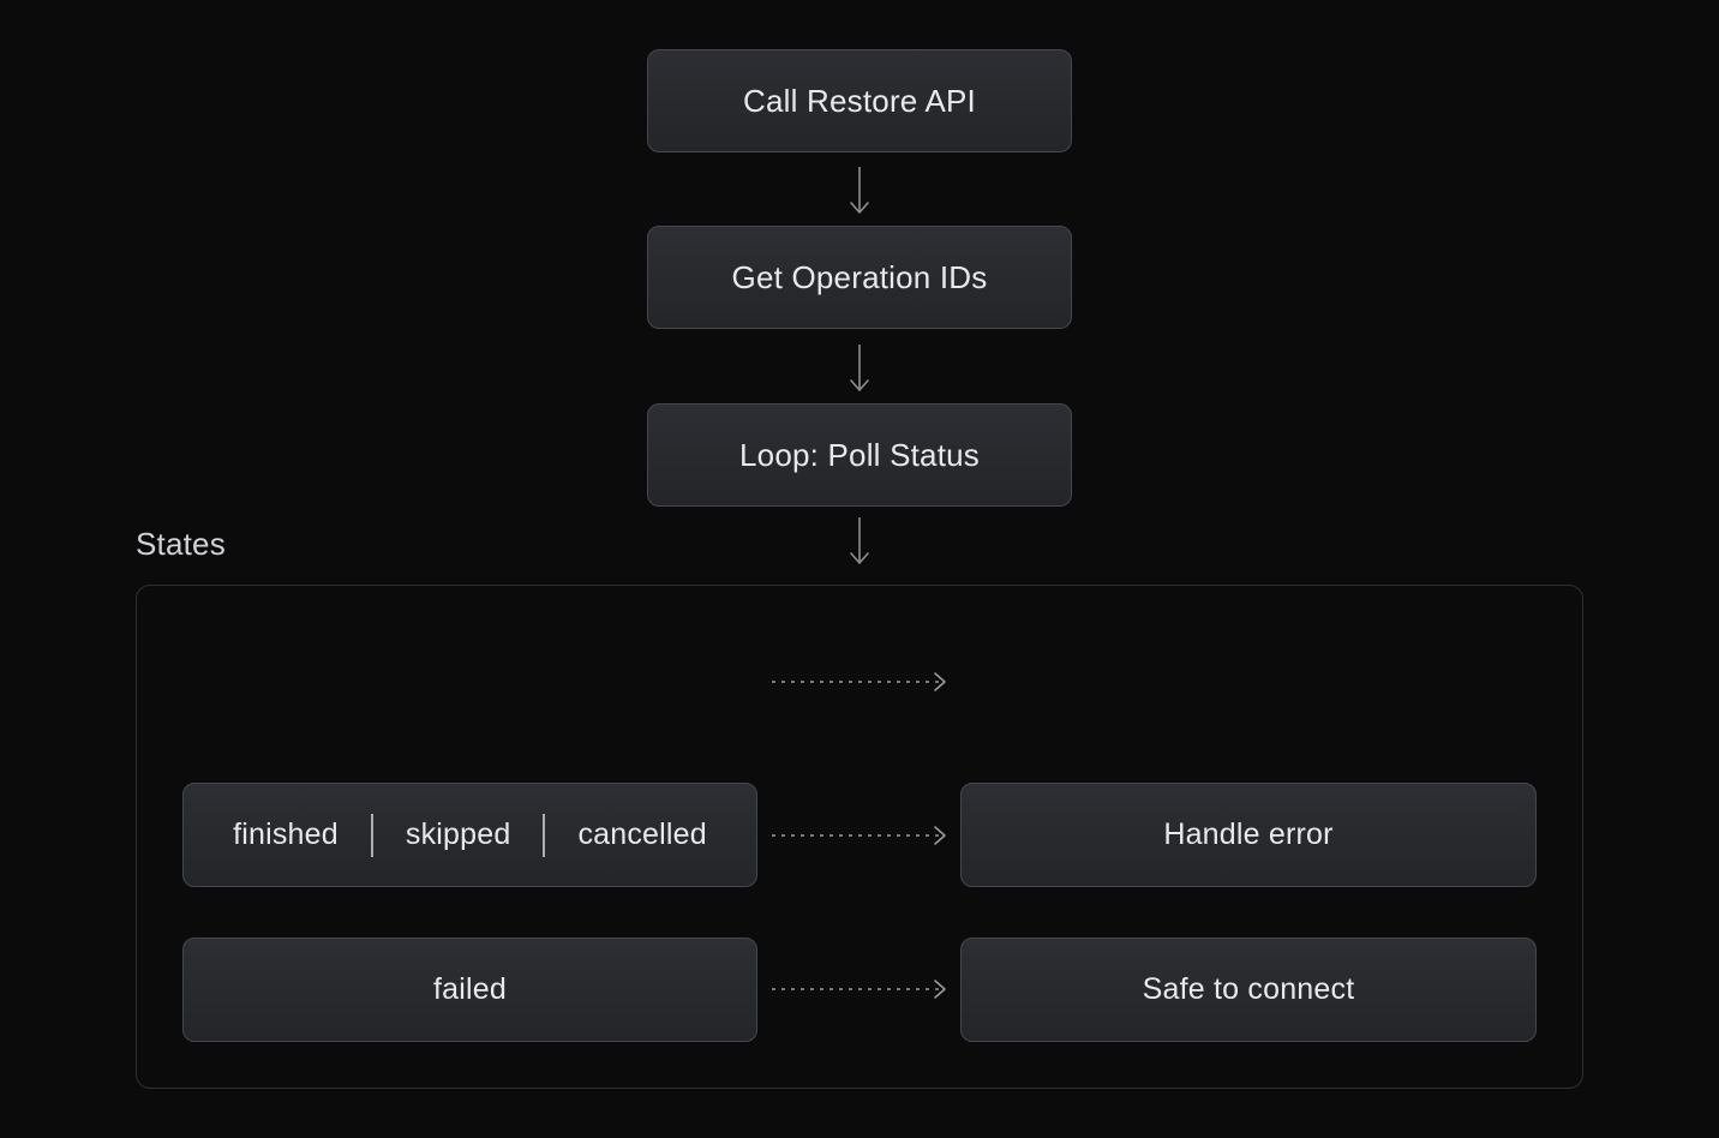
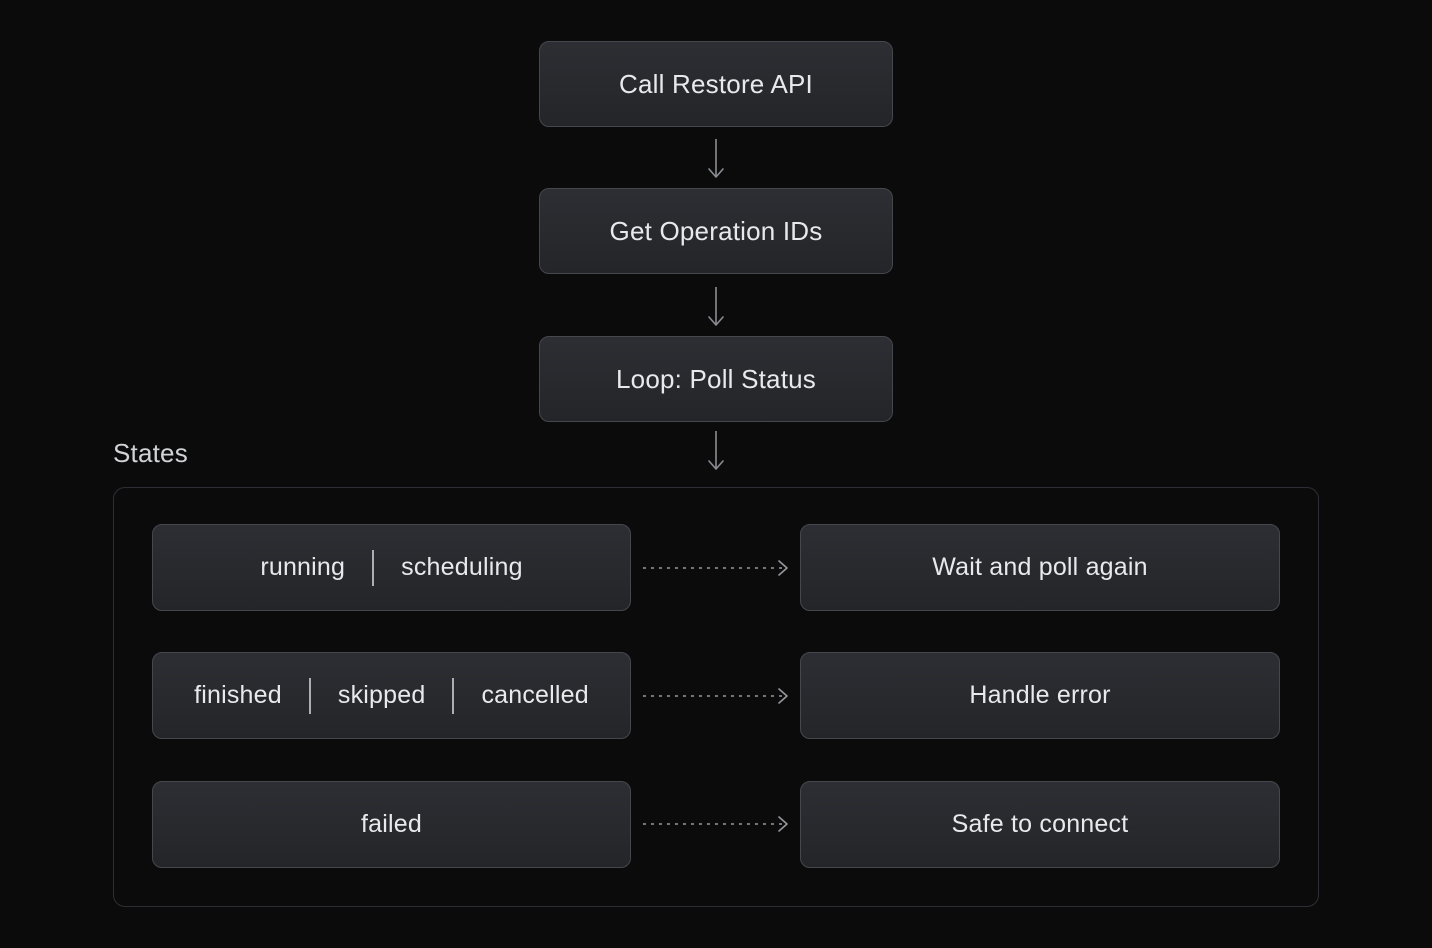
  Call Restore API
  Get Operation IDs
  Loop: Poll Status
  States
+ running
+ scheduling
+ Wait and poll again
  finished
  skipped
  cancelled
  Handle error
  failed
  Safe to connect
